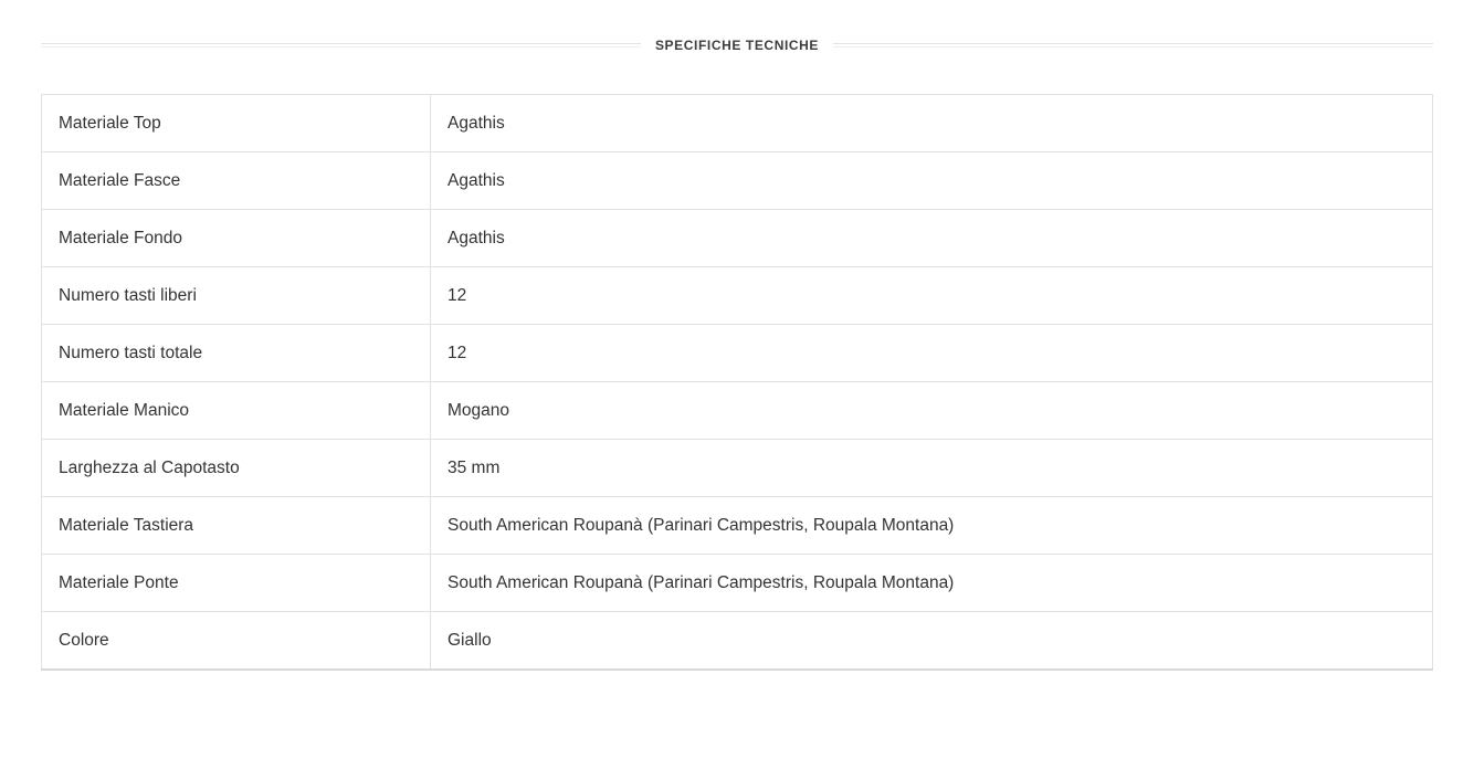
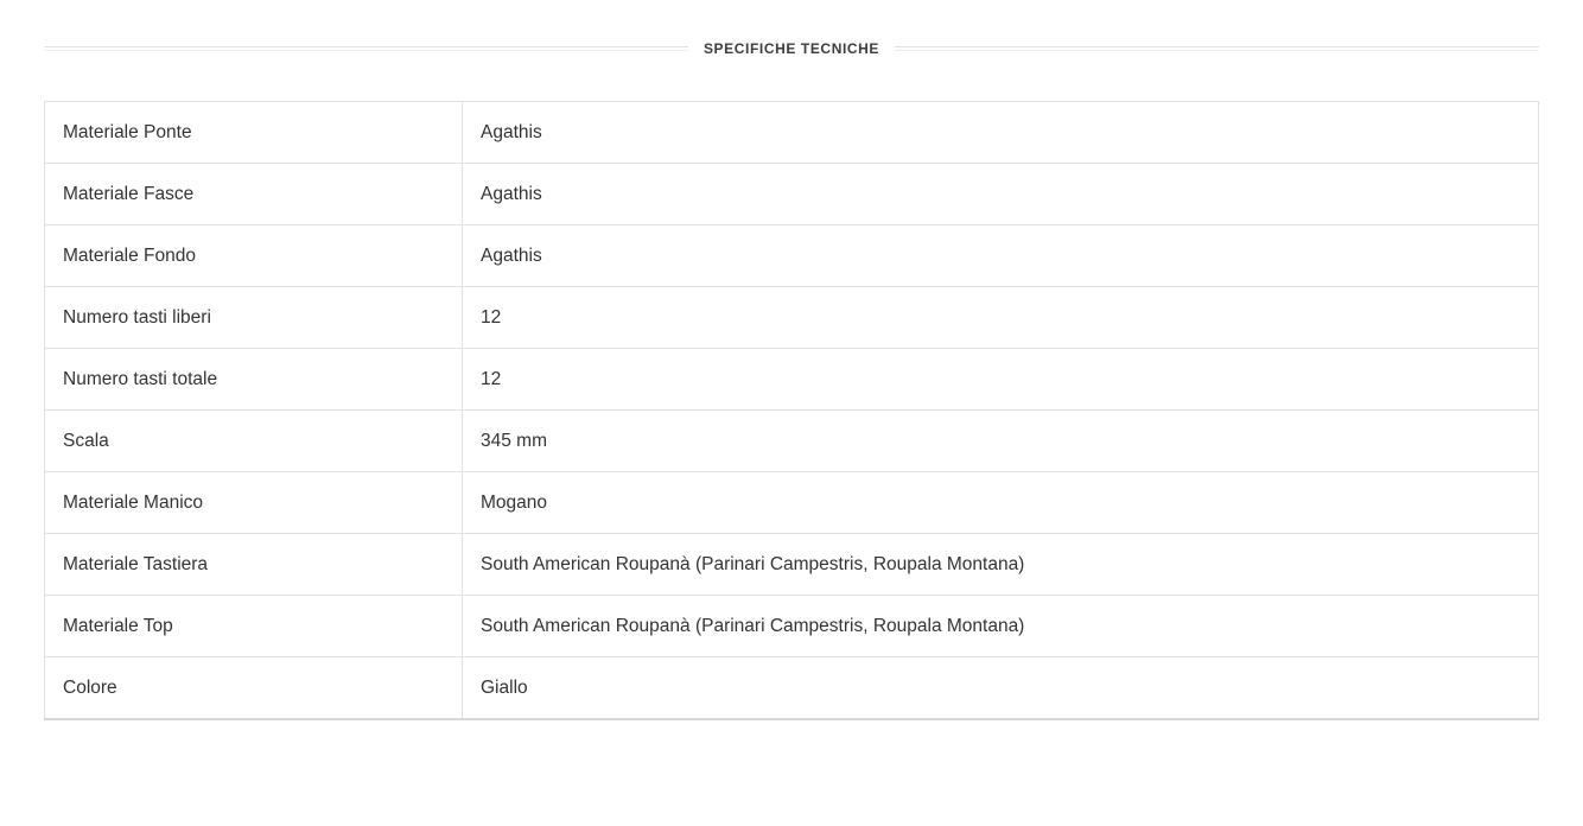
  SPECIFICHE TECNICHE
- Materiale Top	Agathis
+ Materiale Ponte	Agathis
  Materiale Fasce	Agathis
  Materiale Fondo	Agathis
  Numero tasti liberi	12
  Numero tasti totale	12
+ Scala	345 mm
  Materiale Manico	Mogano
- Larghezza al Capotasto	35 mm
  Materiale Tastiera	South American Roupanà (Parinari Campestris, Roupala Montana)
- Materiale Ponte	South American Roupanà (Parinari Campestris, Roupala Montana)
+ Materiale Top	South American Roupanà (Parinari Campestris, Roupala Montana)
  Colore	Giallo
